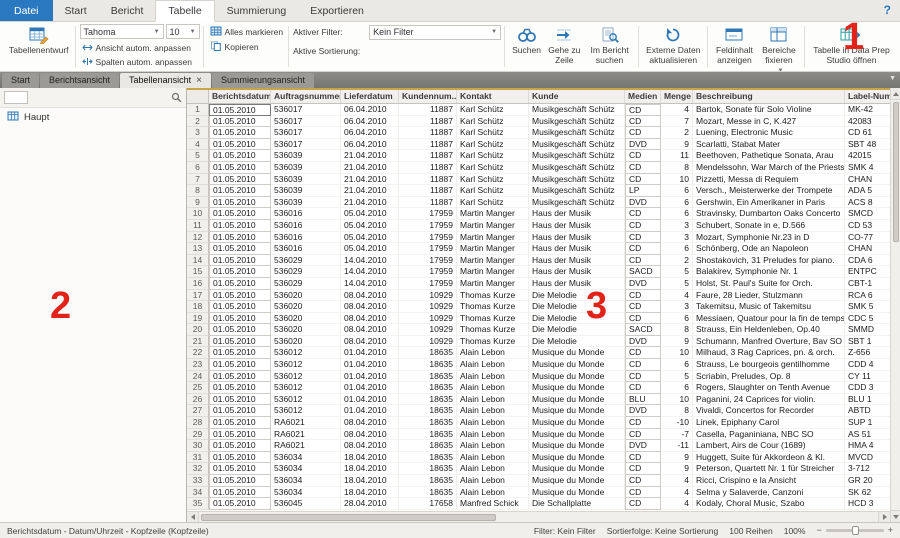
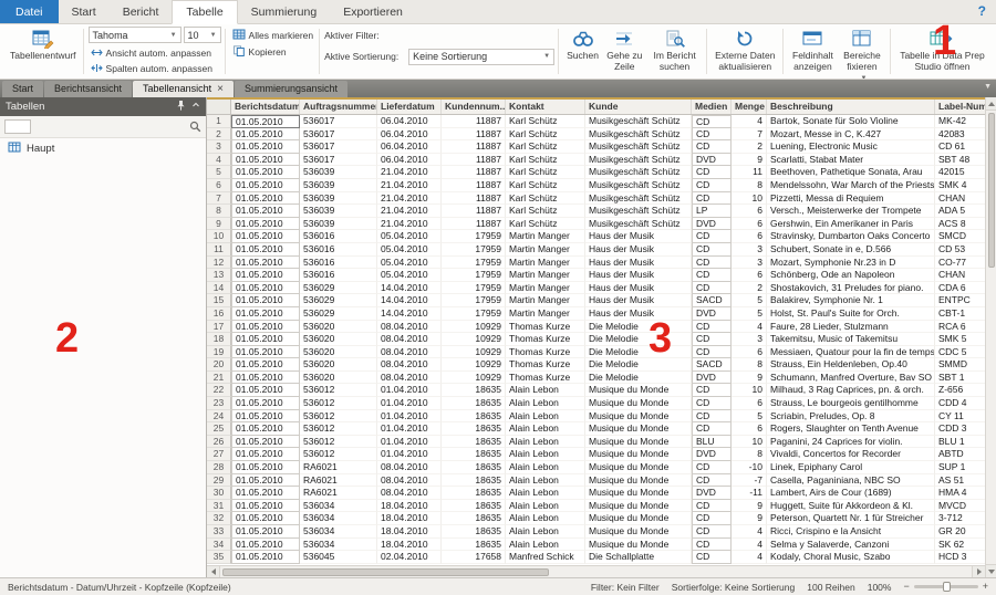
  Datei
  Start
  Bericht
  Tabelle
  Summierung
  Exportieren
  ?
  Tabellenentwurf
  Tahoma
  10
  Ansicht autom. anpassen
  Spalten autom. anpassen
  Alles markieren
  Kopieren
  Aktiver Filter:
- Kein Filter
  Aktive Sortierung:
+ Keine Sortierung
  Suchen
  Gehe zu Zeile
  Im Bericht suchen
  Externe Daten aktualisieren
  Feldinhalt anzeigen
  Bereiche fixieren
  Tabelle in Data Prep Studio öffnen
  Start
  Berichtsansicht
  Tabellenansicht
  ×
  Summierungsansicht
+ Tabellen
  Haupt
  Berichtsdatum
  Auftragsnummer
  Lieferdatum
  Kundennum..
  Kontakt
  Kunde
  Medien
  Menge
  Beschreibung
  Label-Num
  1
  01.05.2010
  536017
  06.04.2010
  11887
  Karl Schütz
  Musikgeschäft Schütz
  CD
  4
  Bartok, Sonate für Solo Violine
  MK-42
  2
  01.05.2010
  536017
  06.04.2010
  11887
  Karl Schütz
  Musikgeschäft Schütz
  CD
  7
  Mozart, Messe in C, K.427
  42083
  3
  01.05.2010
  536017
  06.04.2010
  11887
  Karl Schütz
  Musikgeschäft Schütz
  CD
  2
  Luening, Electronic Music
  CD 61
  4
  01.05.2010
  536017
  06.04.2010
  11887
  Karl Schütz
  Musikgeschäft Schütz
  DVD
  9
  Scarlatti, Stabat Mater
  SBT 48
  5
  01.05.2010
  536039
  21.04.2010
  11887
  Karl Schütz
  Musikgeschäft Schütz
  CD
  11
  Beethoven, Pathetique Sonata, Arau
  42015
  6
  01.05.2010
  536039
  21.04.2010
  11887
  Karl Schütz
  Musikgeschäft Schütz
  CD
  8
  Mendelssohn, War March of the Priests
  SMK 4
  7
  01.05.2010
  536039
  21.04.2010
  11887
  Karl Schütz
  Musikgeschäft Schütz
  CD
  10
  Pizzetti, Messa di Requiem
  CHAN
  8
  01.05.2010
  536039
  21.04.2010
  11887
  Karl Schütz
  Musikgeschäft Schütz
  LP
  6
  Versch., Meisterwerke der Trompete
  ADA 5
  9
  01.05.2010
  536039
  21.04.2010
  11887
  Karl Schütz
  Musikgeschäft Schütz
  DVD
  6
  Gershwin, Ein Amerikaner in Paris
  ACS 8
  10
  01.05.2010
  536016
  05.04.2010
  17959
  Martin Manger
  Haus der Musik
  CD
  6
  Stravinsky, Dumbarton Oaks Concerto
  SMCD
  11
  01.05.2010
  536016
  05.04.2010
  17959
  Martin Manger
  Haus der Musik
  CD
  3
  Schubert, Sonate in e, D.566
  CD 53
  12
  01.05.2010
  536016
  05.04.2010
  17959
  Martin Manger
  Haus der Musik
  CD
  3
  Mozart, Symphonie Nr.23 in D
  CO-77
  13
  01.05.2010
  536016
  05.04.2010
  17959
  Martin Manger
  Haus der Musik
  CD
  6
  Schönberg, Ode an Napoleon
  CHAN
  14
  01.05.2010
  536029
  14.04.2010
  17959
  Martin Manger
  Haus der Musik
  CD
  2
  Shostakovich, 31 Preludes for piano.
  CDA 6
  15
  01.05.2010
  536029
  14.04.2010
  17959
  Martin Manger
  Haus der Musik
  SACD
  5
  Balakirev, Symphonie Nr. 1
  ENTPC
  16
  01.05.2010
  536029
  14.04.2010
  17959
  Martin Manger
  Haus der Musik
  DVD
  5
  Holst, St. Paul's Suite for Orch.
  CBT-1
  17
  01.05.2010
  536020
  08.04.2010
  10929
  Thomas Kurze
  Die Melodie
  CD
  4
  Faure, 28 Lieder, Stulzmann
  RCA 6
  18
  01.05.2010
  536020
  08.04.2010
  10929
  Thomas Kurze
  Die Melodie
  CD
  3
  Takemitsu, Music of Takemitsu
  SMK 5
  19
  01.05.2010
  536020
  08.04.2010
  10929
  Thomas Kurze
  Die Melodie
  CD
  6
  Messiaen, Quatour pour la fin de temps
  CDC 5
  20
  01.05.2010
  536020
  08.04.2010
  10929
  Thomas Kurze
  Die Melodie
  SACD
  8
  Strauss, Ein Heldenleben, Op.40
  SMMD
  21
  01.05.2010
  536020
  08.04.2010
  10929
  Thomas Kurze
  Die Melodie
  DVD
  9
  Schumann, Manfred Overture, Bav SO
  SBT 1
  22
  01.05.2010
  536012
  01.04.2010
  18635
  Alain Lebon
  Musique du Monde
  CD
  10
  Milhaud, 3 Rag Caprices, pn. & orch.
  Z-656
  23
  01.05.2010
  536012
  01.04.2010
  18635
  Alain Lebon
  Musique du Monde
  CD
  6
  Strauss, Le bourgeois gentilhomme
  CDD 4
  24
  01.05.2010
  536012
  01.04.2010
  18635
  Alain Lebon
  Musique du Monde
  CD
  5
  Scriabin, Preludes, Op. 8
  CY 11
  25
  01.05.2010
  536012
  01.04.2010
  18635
  Alain Lebon
  Musique du Monde
  CD
  6
  Rogers, Slaughter on Tenth Avenue
  CDD 3
  26
  01.05.2010
  536012
  01.04.2010
  18635
  Alain Lebon
  Musique du Monde
  BLU
  10
  Paganini, 24 Caprices for violin.
  BLU 1
  27
  01.05.2010
  536012
  01.04.2010
  18635
  Alain Lebon
  Musique du Monde
  DVD
  8
  Vivaldi, Concertos for Recorder
  ABTD
  28
  01.05.2010
  RA6021
  08.04.2010
  18635
  Alain Lebon
  Musique du Monde
  CD
  -10
  Linek, Epiphany Carol
  SUP 1
  29
  01.05.2010
  RA6021
  08.04.2010
  18635
  Alain Lebon
  Musique du Monde
  CD
  -7
  Casella, Paganiniana, NBC SO
  AS 51
  30
  01.05.2010
  RA6021
  08.04.2010
  18635
  Alain Lebon
  Musique du Monde
  DVD
  -11
  Lambert, Airs de Cour (1689)
  HMA 4
  31
  01.05.2010
  536034
  18.04.2010
  18635
  Alain Lebon
  Musique du Monde
  CD
  9
  Huggett, Suite für Akkordeon & Kl.
  MVCD
  32
  01.05.2010
  536034
  18.04.2010
  18635
  Alain Lebon
  Musique du Monde
  CD
  9
  Peterson, Quartett Nr. 1 für Streicher
  3-712
  33
  01.05.2010
  536034
  18.04.2010
  18635
  Alain Lebon
  Musique du Monde
  CD
  4
  Ricci, Crispino e la Ansicht
  GR 20
  34
  01.05.2010
  536034
  18.04.2010
  18635
  Alain Lebon
  Musique du Monde
  CD
  4
  Selma y Salaverde, Canzoni
  SK 62
  35
  01.05.2010
  536045
- 28.04.2010
+ 02.04.2010
  17658
  Manfred Schick
  Die Schallplatte
  CD
  4
  Kodaly, Choral Music, Szabo
  HCD 3
  Berichtsdatum - Datum/Uhrzeit - Kopfzeile (Kopfzeile)
  Filter: Kein Filter
  Sortierfolge: Keine Sortierung
  100 Reihen
  100%
  −
  +
  1
  2
  3
